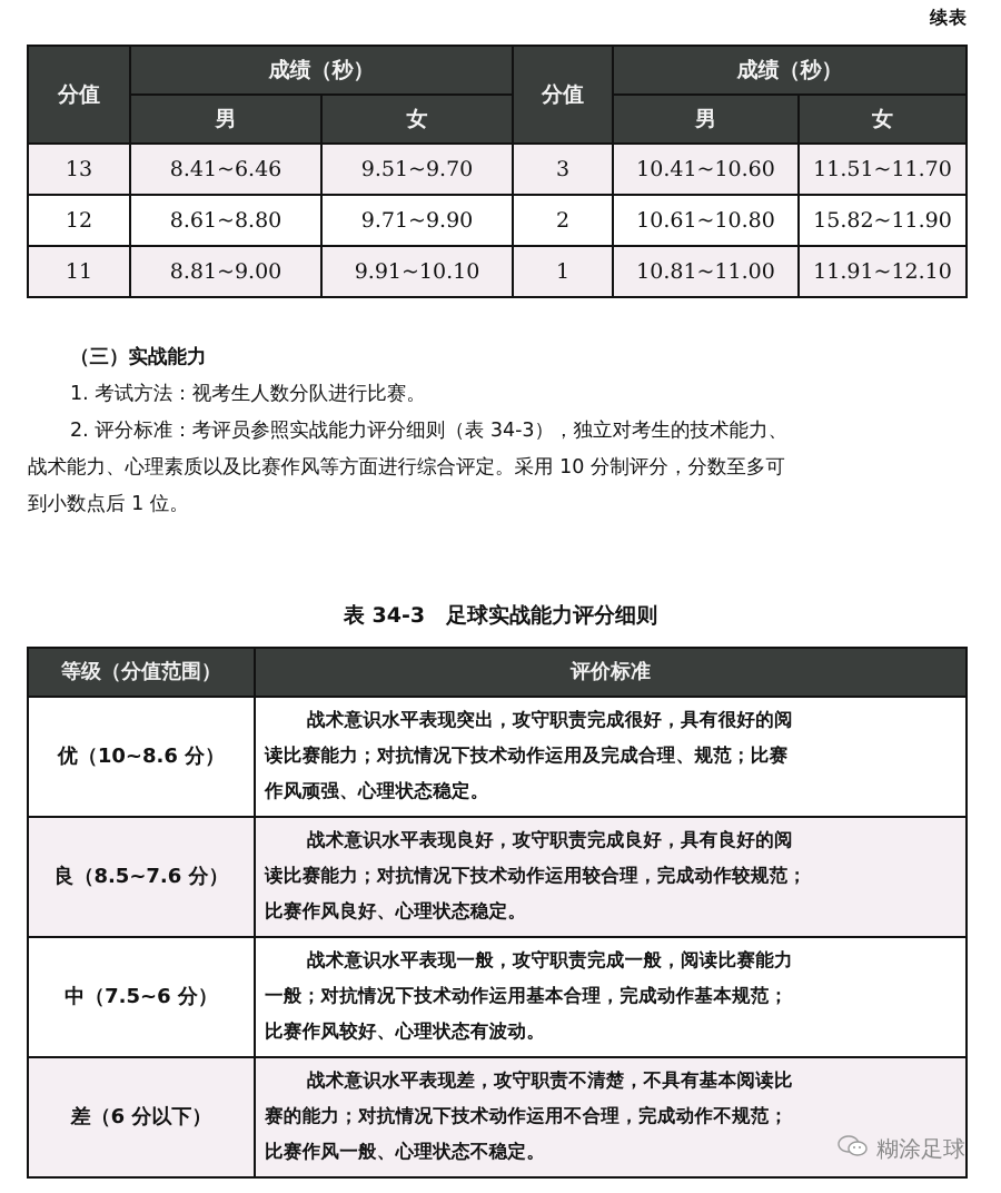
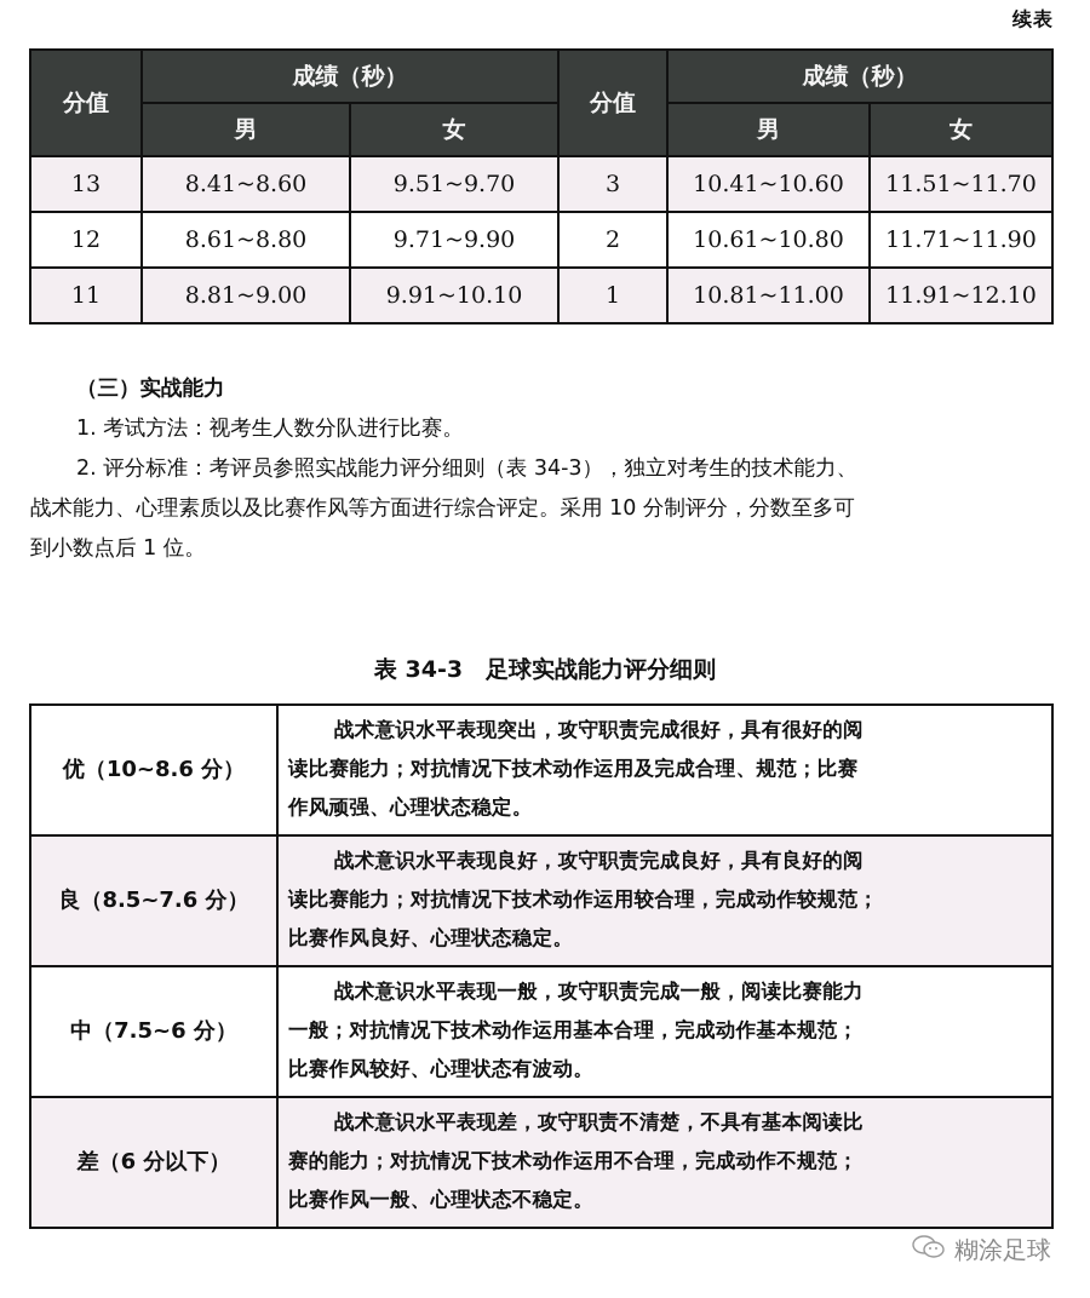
  续表
  分值	成绩（秒）	分值	成绩（秒）
  男	女	男	女
- 13	8.41~6.46	9.51~9.70	3	10.41~10.60	11.51~11.70
+ 13	8.41~8.60	9.51~9.70	3	10.41~10.60	11.51~11.70
- 12	8.61~8.80	9.71~9.90	2	10.61~10.80	15.82~11.90
+ 12	8.61~8.80	9.71~9.90	2	10.61~10.80	11.71~11.90
  11	8.81~9.00	9.91~10.10	1	10.81~11.00	11.91~12.10
  （三）实战能力
  1. 考试方法：视考生人数分队进行比赛。
  2. 评分标准：考评员参照实战能力评分细则（表 34-3），独立对考生的技术能力、
  战术能力、心理素质以及比赛作风等方面进行综合评定。采用 10 分制评分，分数至多可
  到小数点后 1 位。
  表 34-3 足球实战能力评分细则
- 等级（分值范围）	评价标准
  优（10~8.6 分）	战术意识水平表现突出，攻守职责完成很好，具有很好的阅 读比赛能力；对抗情况下技术动作运用及完成合理、规范；比赛 作风顽强、心理状态稳定。
  良（8.5~7.6 分）	战术意识水平表现良好，攻守职责完成良好，具有良好的阅 读比赛能力；对抗情况下技术动作运用较合理，完成动作较规范； 比赛作风良好、心理状态稳定。
  中（7.5~6 分）	战术意识水平表现一般，攻守职责完成一般，阅读比赛能力 一般；对抗情况下技术动作运用基本合理，完成动作基本规范； 比赛作风较好、心理状态有波动。
  差（6 分以下）	战术意识水平表现差，攻守职责不清楚，不具有基本阅读比 赛的能力；对抗情况下技术动作运用不合理，完成动作不规范； 比赛作风一般、心理状态不稳定。
  糊涂足球
